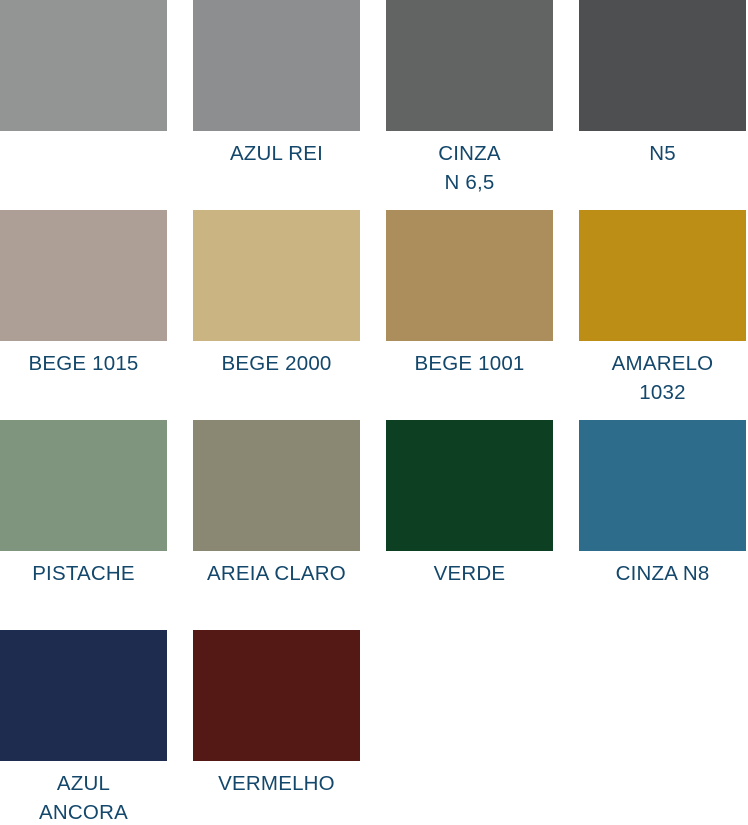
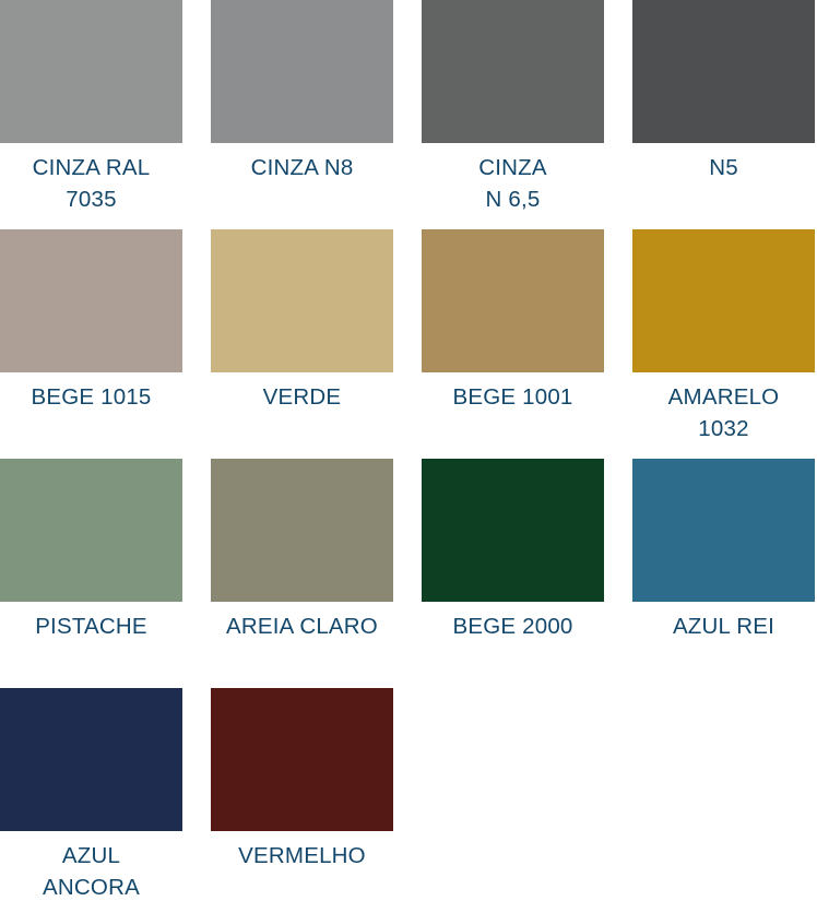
+ CINZA RAL
+ 7035
- AZUL REI
+ CINZA N8
  CINZA
  N 6,5
  N5
  BEGE 1015
- BEGE 2000
+ VERDE
  BEGE 1001
  AMARELO
  1032
  PISTACHE
  AREIA CLARO
- VERDE
+ BEGE 2000
- CINZA N8
+ AZUL REI
  AZUL
  ANCORA
  VERMELHO
